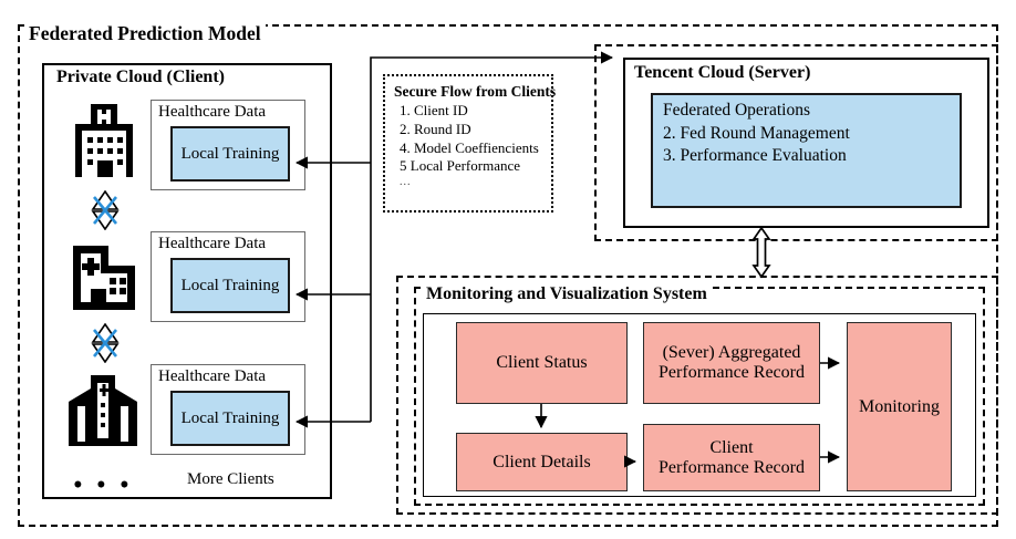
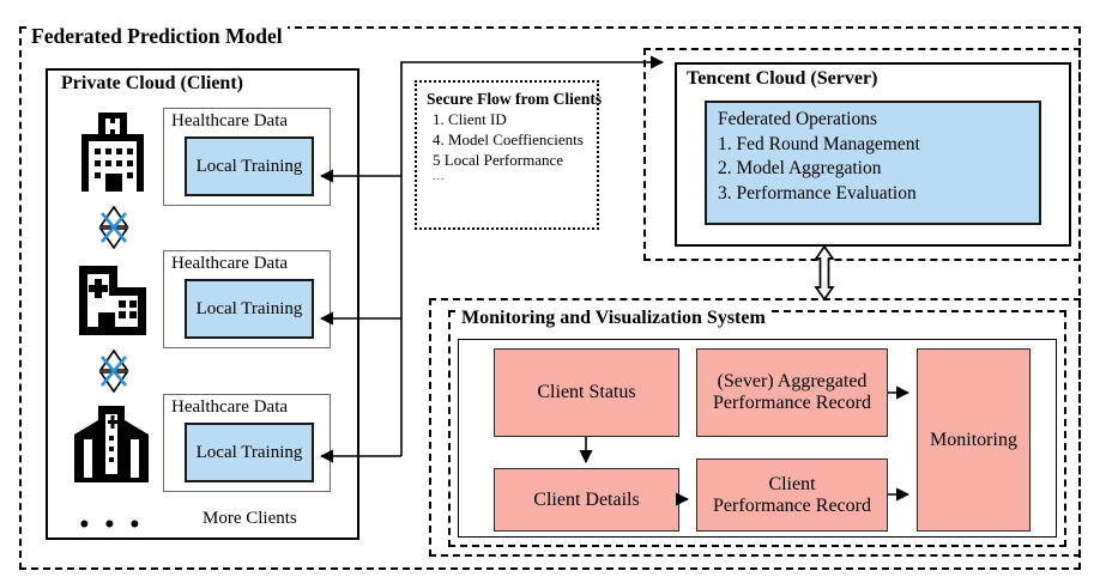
  Federated Prediction Model
  Private Cloud (Client)
  Healthcare Data
  Local Training
  Healthcare Data
  Local Training
  Healthcare Data
  Local Training
  • • •
  More Clients
  Secure Flow from Client
  1. Client ID
- 2. Round ID
  4. Model Coeffiencients
  5 Local Performance
  ...
  Tencent Cloud (Server)
  Federated Operations
- 2. Fed Round Management
+ 1. Fed Round Management
+ 2. Model Aggregation
  3. Performance Evaluation
  Monitoring and Visualization System
  Client Status
  (Sever) Aggregated
  Performance Record
  Monitoring
  Client Details
  Client
  Performance Record
